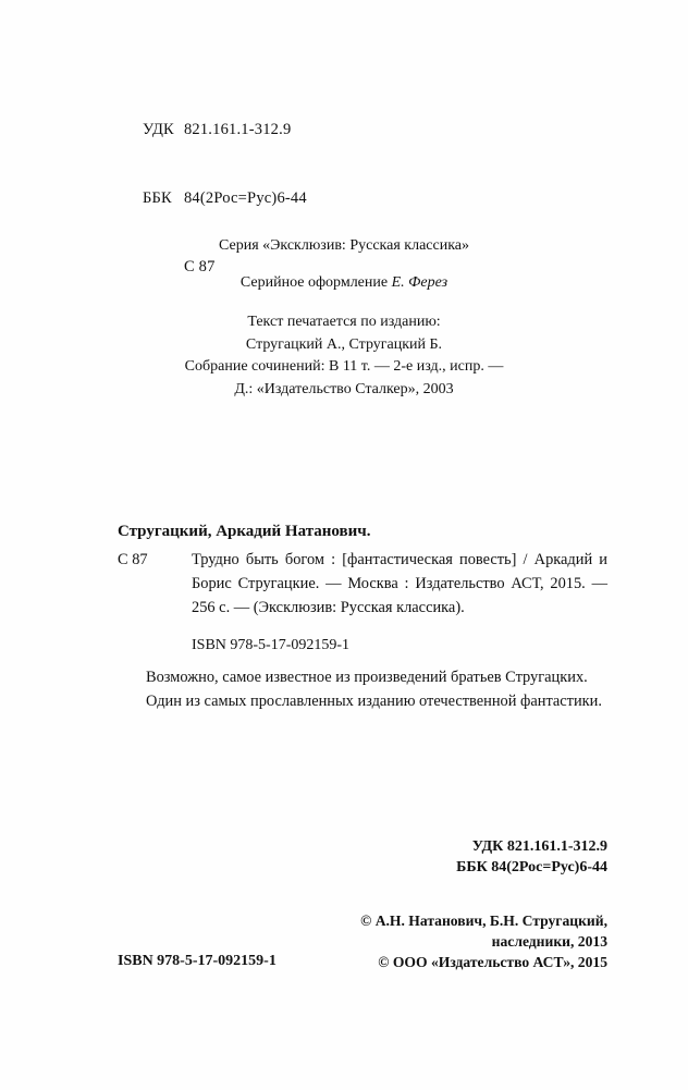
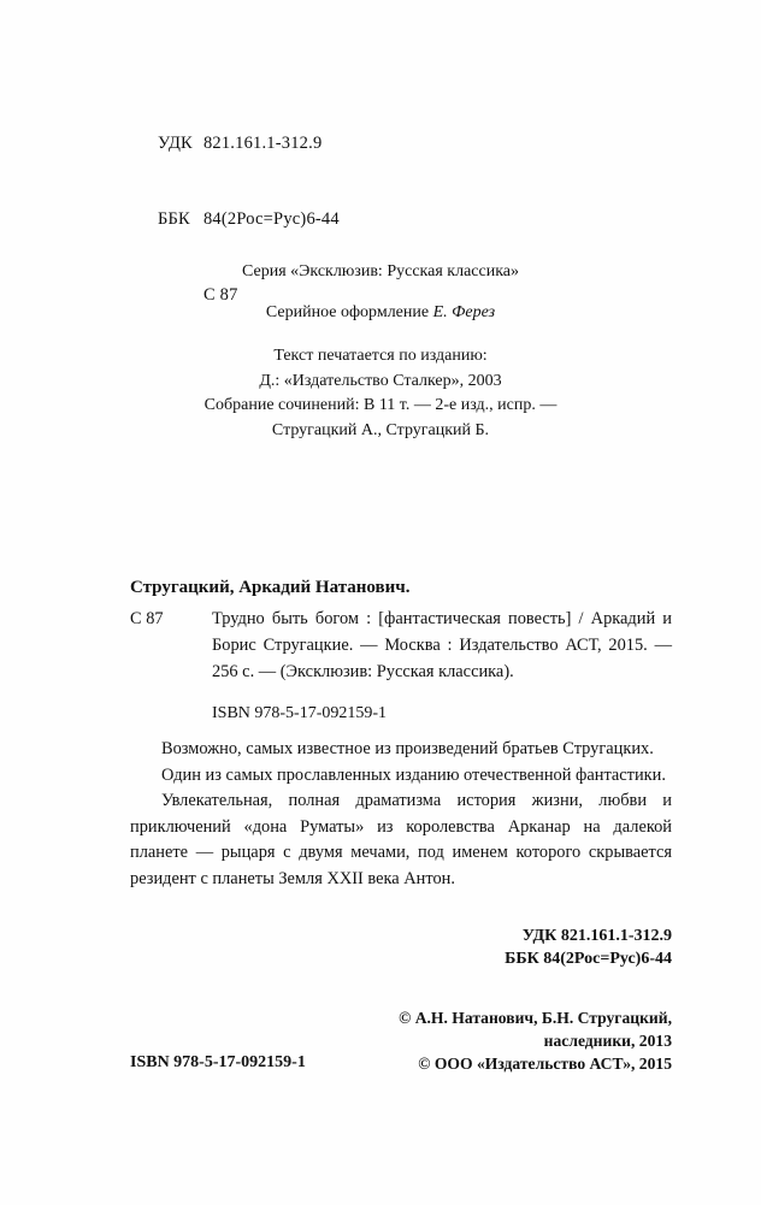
  УДК 821.161.1-312.9
  ББК 84(2Рос=Рус)6-44
  С 87
  Серия «Эксклюзив: Русская классика»
  Серийное оформление Е. Ферез
  Текст печатается по изданию:
- Стругацкий А., Стругацкий Б.
+ Д.: «Издательство Сталкер», 2003
  Собрание сочинений: В 11 т. — 2-е изд., испр. —
- Д.: «Издательство Сталкер», 2003
+ Стругацкий А., Стругацкий Б.
  Стругацкий, Аркадий Натанович.
  С 87
  Трудно быть богом : [фантастическая повесть] / Аркадий и Борис Стругацкие. — Москва : Издательство АСТ, 2015. — 256 с. — (Эксклюзив: Русская классика).
  ISBN 978-5-17-092159-1
- Возможно, самое известное из произведений братьев Стругацких.
+ Возможно, самых известное из произведений братьев Стругацких.
  Один из самых прославленных изданию отечественной фантастики.
+ Увлекательная, полная драматизма история жизни, любви и приключений «дона Руматы» из королевства Арканар на далекой планете — рыцаря с двумя мечами, под именем которого скрывается резидент с планеты Земля XXII века Антон.
  УДК 821.161.1-312.9
  ББК 84(2Рос=Рус)6-44
  © А.Н. Натанович, Б.Н. Стругацкий,
  наследники, 2013
  © ООО «Издательство АСТ», 2015
  ISBN 978-5-17-092159-1
